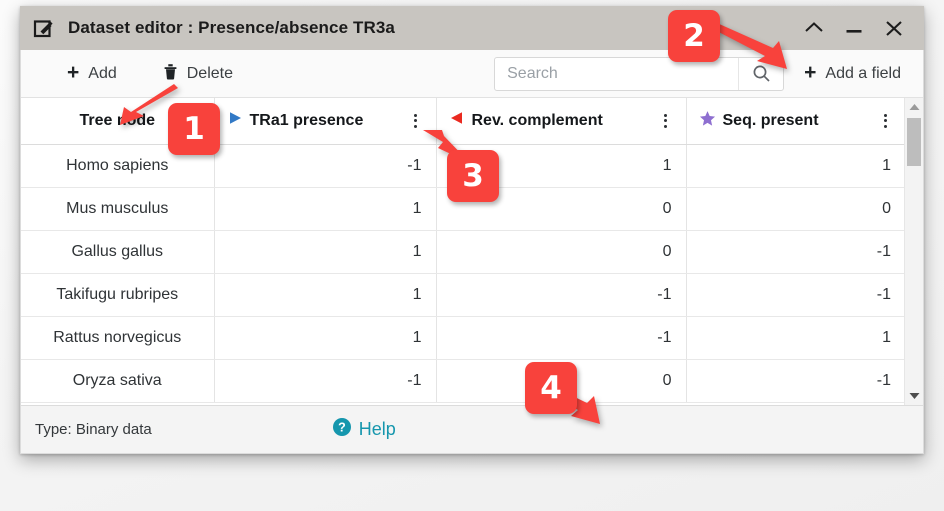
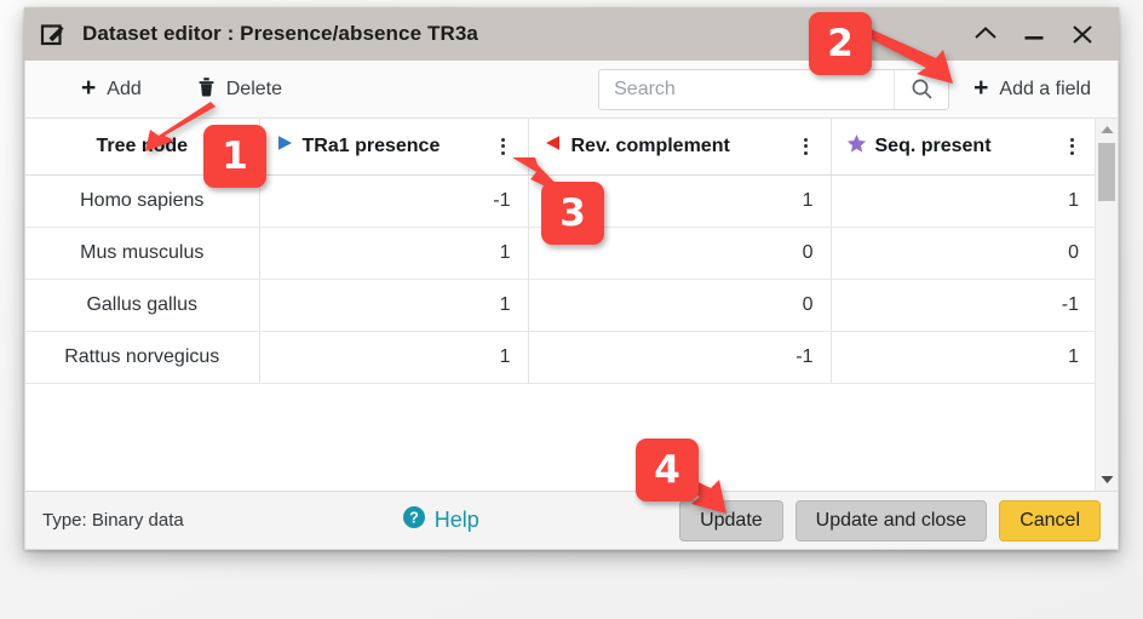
  Dataset editor : Presence/absence TR3a
  +
  Add
  Delete
  Search
  +
  Add a field
  Treede	TRa1 presence	Rev. complement	Seq. present
  Homo sapiens	-1	1	1
  Mus musculus	1	0	0
  Gallus gallus	1	0	-1
- Takifugu rubripes	1	-1	-1
  Rattus norvegicus	1	-1	1
- Oryza sativa	-1	0	-1
  Type: Binary data
  ?
  Help
+ Update
+ Update and close
+ Cancel
  1
  2
  3
  4
